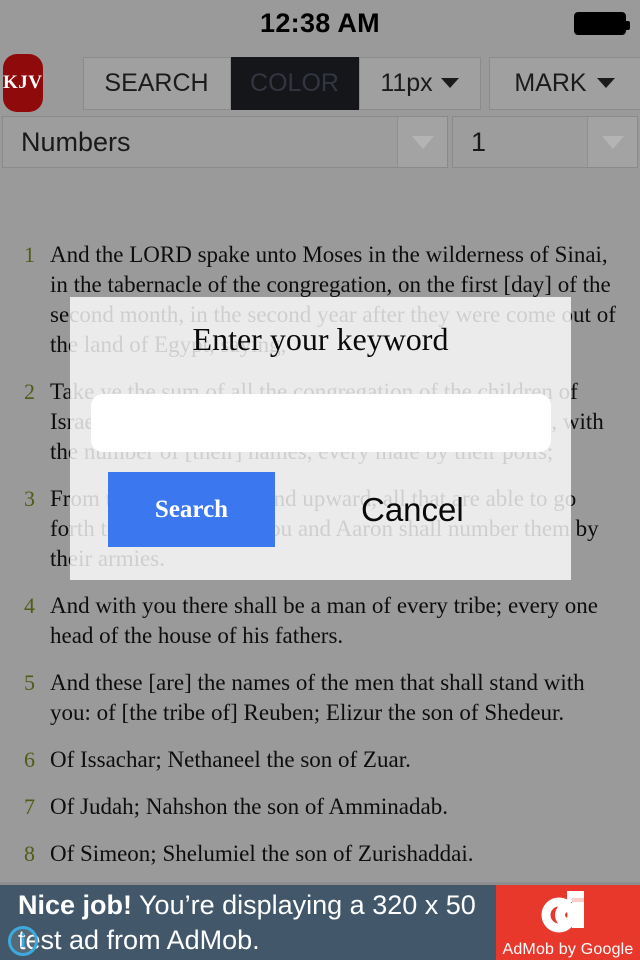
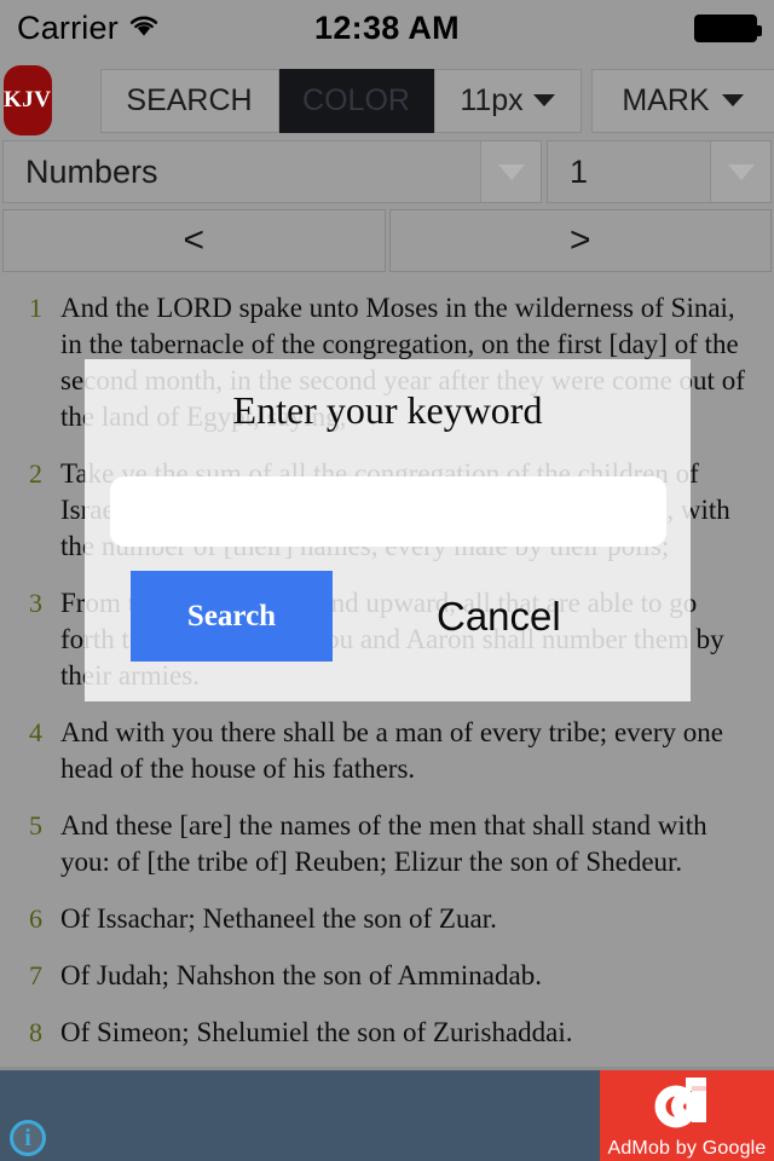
+ Carrier
  12:38 AM
  KJV
  SEARCH
  COLOR
  11px
  MARK
  Numbers
  1
+ <
+ >
  1
  And the LORD spake unto Moses in the wilderness of Sinai, in the tabernacle of the congregation, on the first [day] of the second month, in the second year after they were come out of the land of Egypt, saying,
  2
  3
  Fromnd upward, all that are able to go forth tu and Aaron shall number them by their armies.
  4
  And with you there shall be a man of every tribe; every one head of the house of his fathers.
  5
  And these [are] the names of the men that shall stand with you: of [the tribe of] Reuben; Elizur the son of Shedeur.
  6
  Of Issachar; Nethaneel the son of Zuar.
  7
  Of Judah; Nahshon the son of Amminadab.
  8
  Of Simeon; Shelumiel the son of Zurishaddai.
  Enter your keyword
  Search
  Cancel
- Nice job! You’re displaying a 320 x 50 test ad from AdMob.
  i
  AdMob by Google
